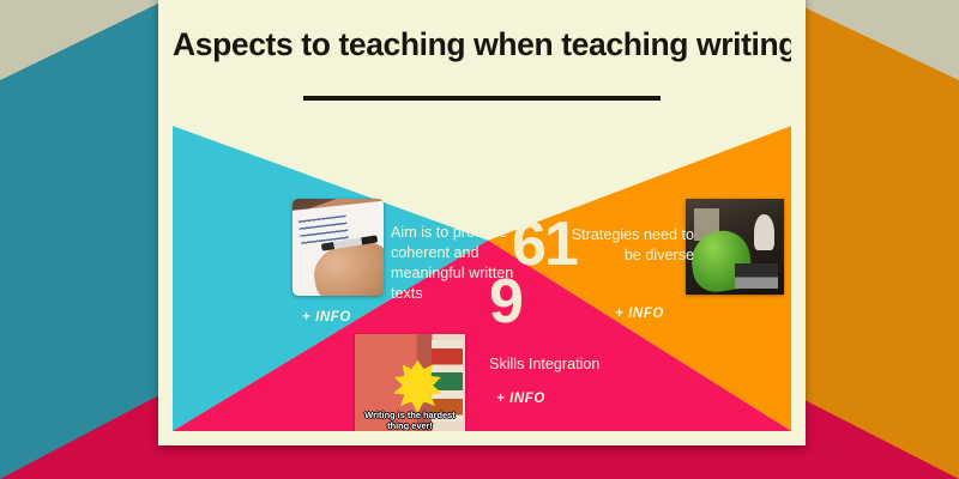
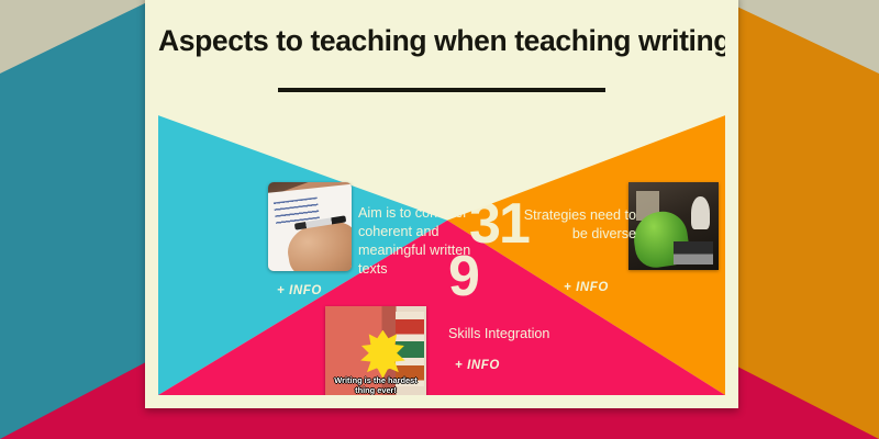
  Aspects to teaching when teaching writing
- Aim is to produce coherent and meaningful written texts
+ Aim is to consider coherent and meaningful written texts
  1
  + INFO
  Writing is the hardest thing ever!
  9
  Skills Integration
  + INFO
- 6
+ 3
  Strategies need to be diverse
  + INFO
